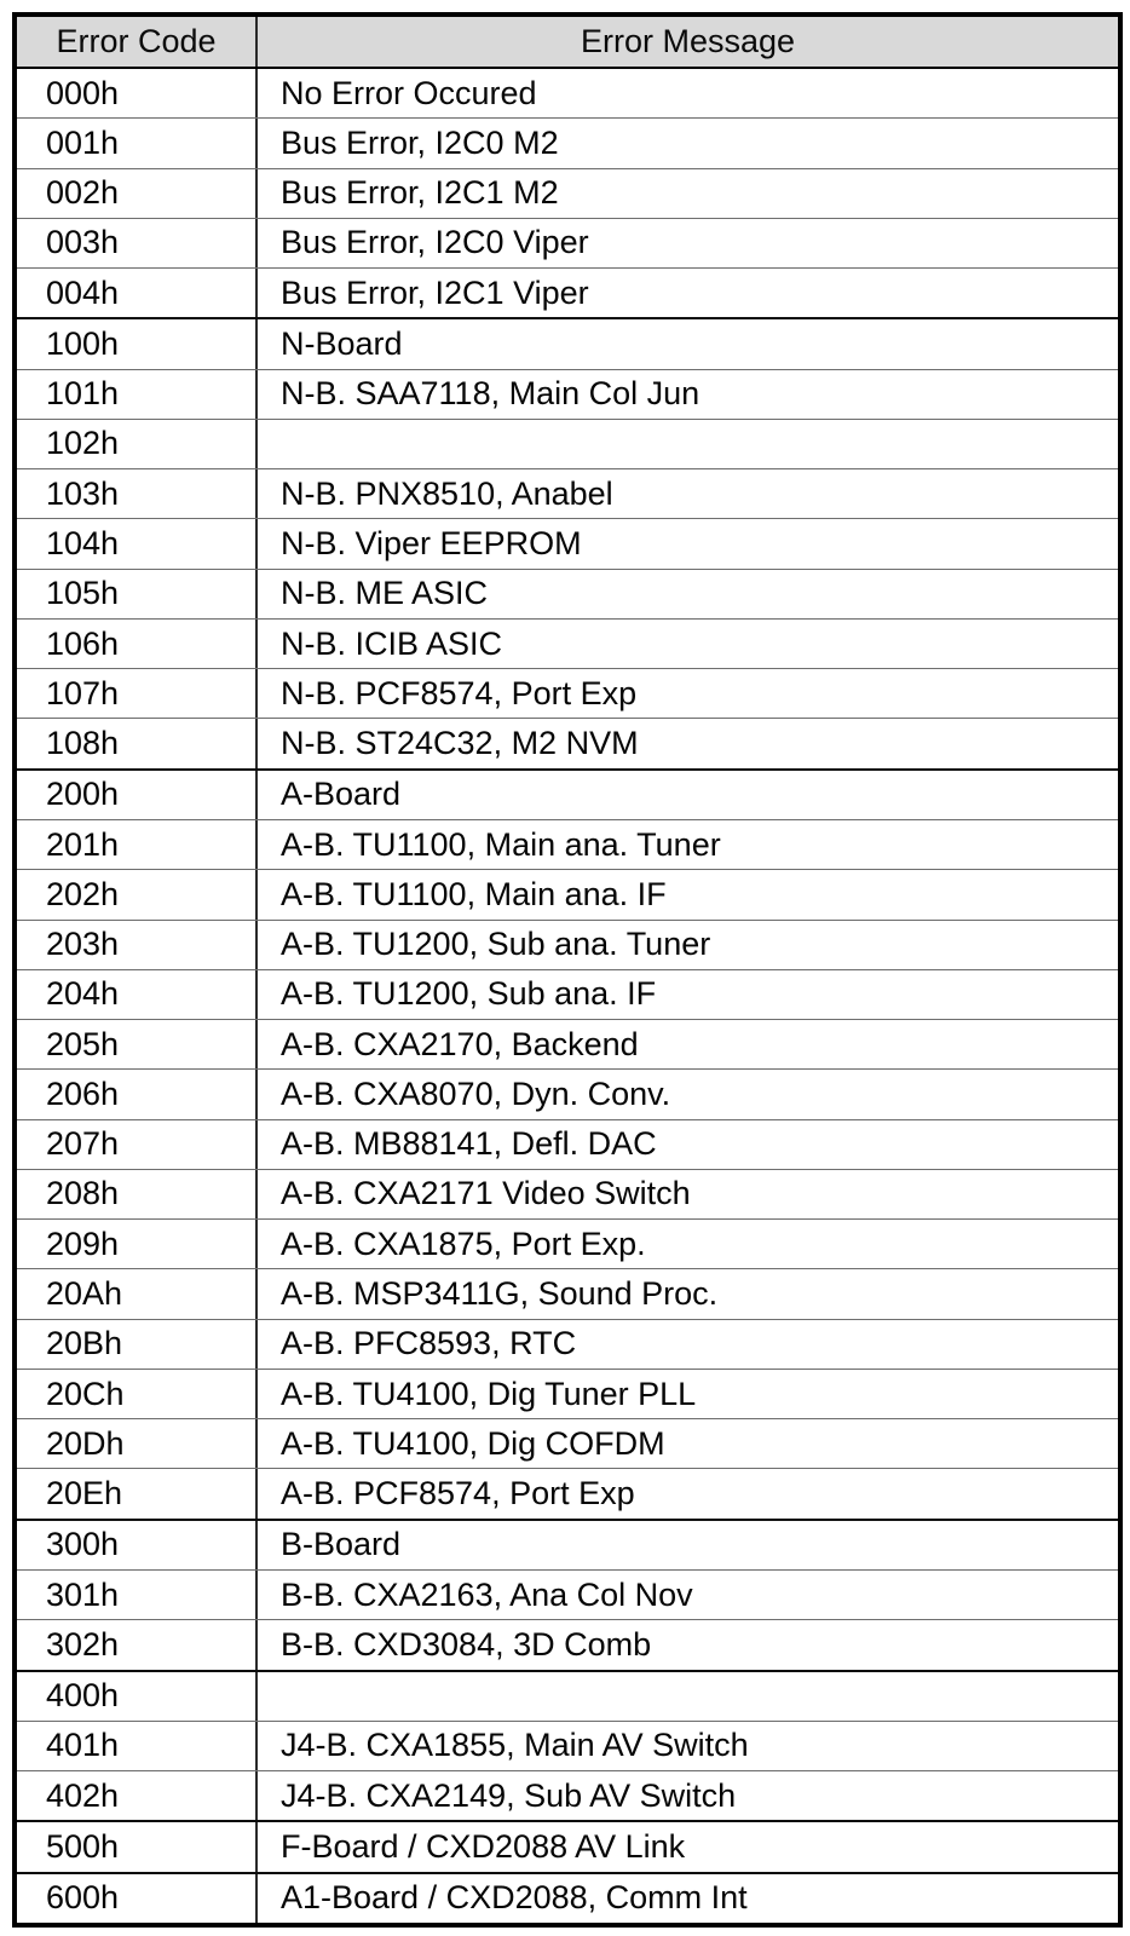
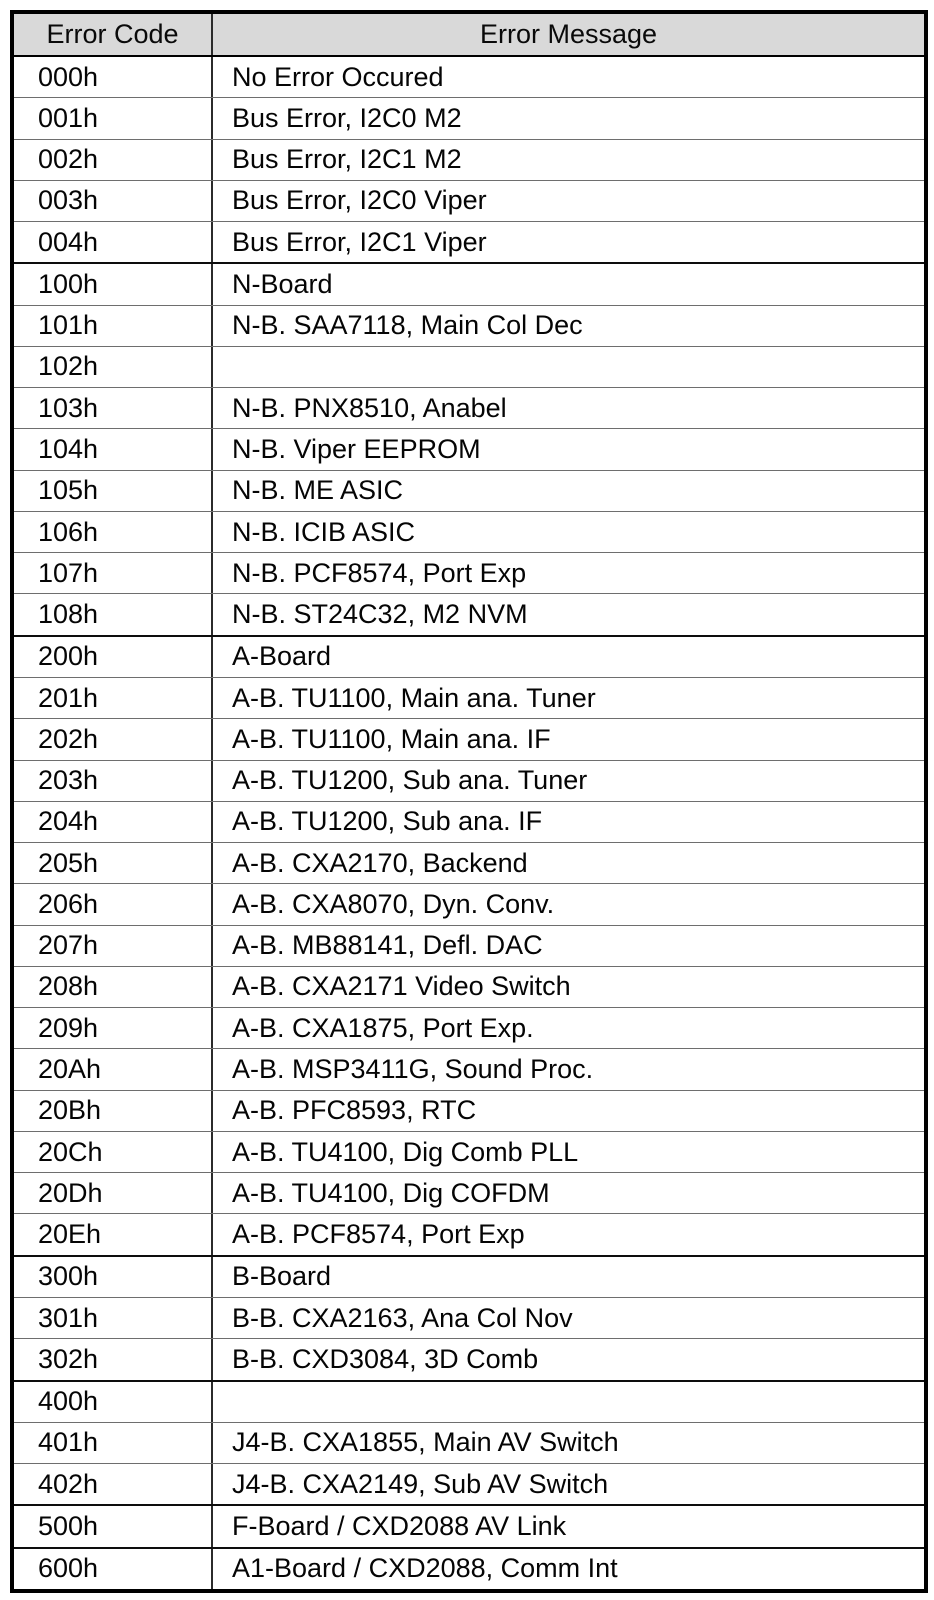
  Error Code
  Error Message
  000h
  No Error Occured
  001h
  Bus Error, I2C0 M2
  002h
  Bus Error, I2C1 M2
  003h
  Bus Error, I2C0 Viper
  004h
  Bus Error, I2C1 Viper
  100h
  N-Board
  101h
- N-B. SAA7118, Main Col Jun
+ N-B. SAA7118, Main Col Dec
  102h
  103h
  N-B. PNX8510, Anabel
  104h
  N-B. Viper EEPROM
  105h
  N-B. ME ASIC
  106h
  N-B. ICIB ASIC
  107h
  N-B. PCF8574, Port Exp
  108h
  N-B. ST24C32, M2 NVM
  200h
  A-Board
  201h
  A-B. TU1100, Main ana. Tuner
  202h
  A-B. TU1100, Main ana. IF
  203h
  A-B. TU1200, Sub ana. Tuner
  204h
  A-B. TU1200, Sub ana. IF
  205h
  A-B. CXA2170, Backend
  206h
  A-B. CXA8070, Dyn. Conv.
  207h
  A-B. MB88141, Defl. DAC
  208h
  A-B. CXA2171 Video Switch
  209h
  A-B. CXA1875, Port Exp.
  20Ah
  A-B. MSP3411G, Sound Proc.
  20Bh
  A-B. PFC8593, RTC
  20Ch
- A-B. TU4100, Dig Tuner PLL
+ A-B. TU4100, Dig Comb PLL
  20Dh
  A-B. TU4100, Dig COFDM
  20Eh
  A-B. PCF8574, Port Exp
  300h
  B-Board
  301h
  B-B. CXA2163, Ana Col Nov
  302h
  B-B. CXD3084, 3D Comb
  400h
  401h
  J4-B. CXA1855, Main AV Switch
  402h
  J4-B. CXA2149, Sub AV Switch
  500h
  F-Board / CXD2088 AV Link
  600h
  A1-Board / CXD2088, Comm Int
